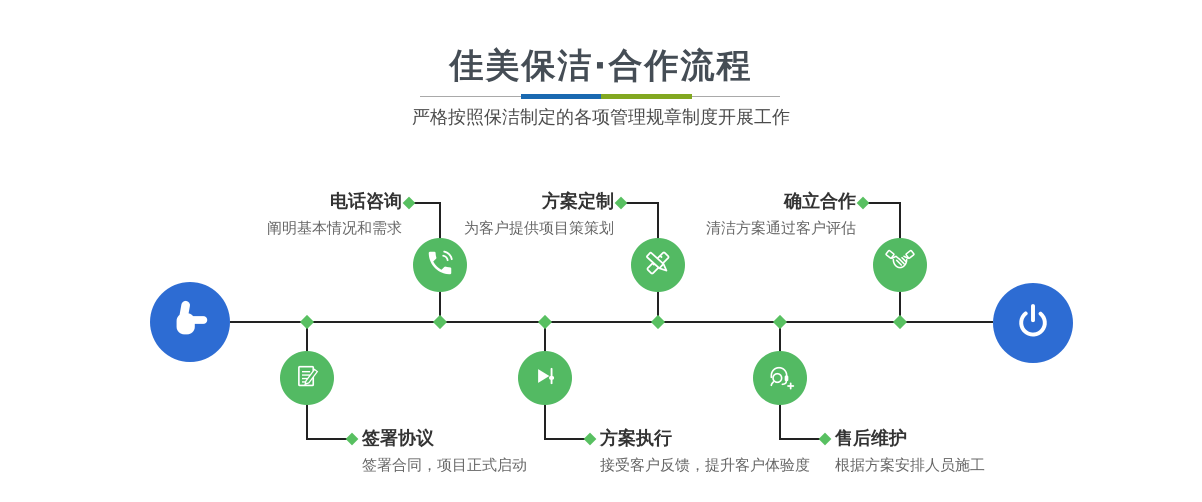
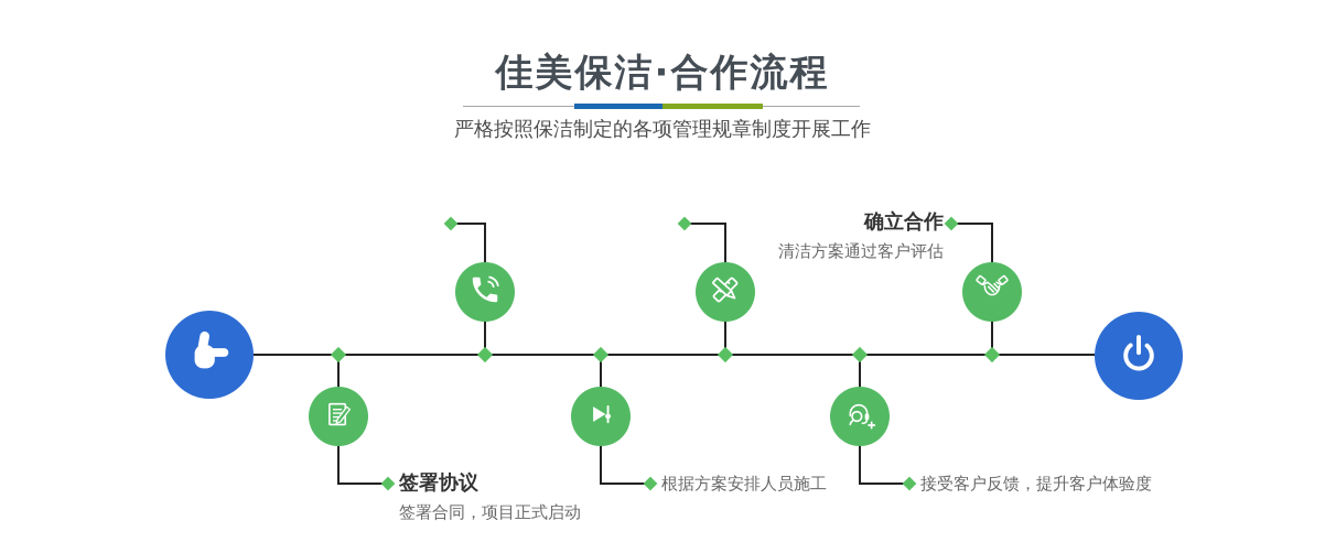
  佳美保洁·合作流程
  严格按照保洁制定的各项管理规章制度开展工作
- 电话咨询
- 阐明基本情况和需求
- 方案定制
- 为客户提供项目策策划
  确立合作
  清洁方案通过客户评估
  签署协议
  签署合同，项目正式启动
- 方案执行
- 接受客户反馈，提升客户体验度
+ 根据方案安排人员施工
- 售后维护
- 根据方案安排人员施工
+ 接受客户反馈，提升客户体验度
